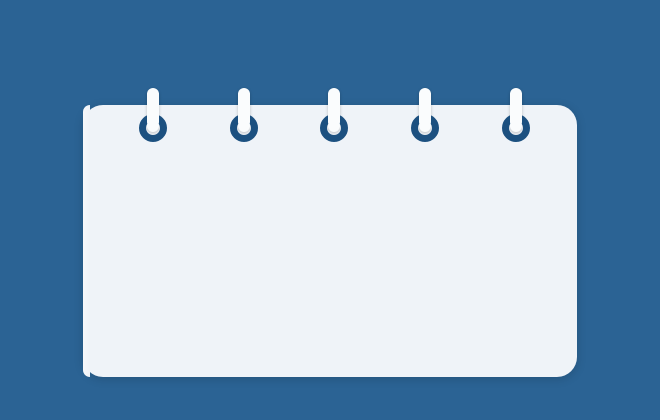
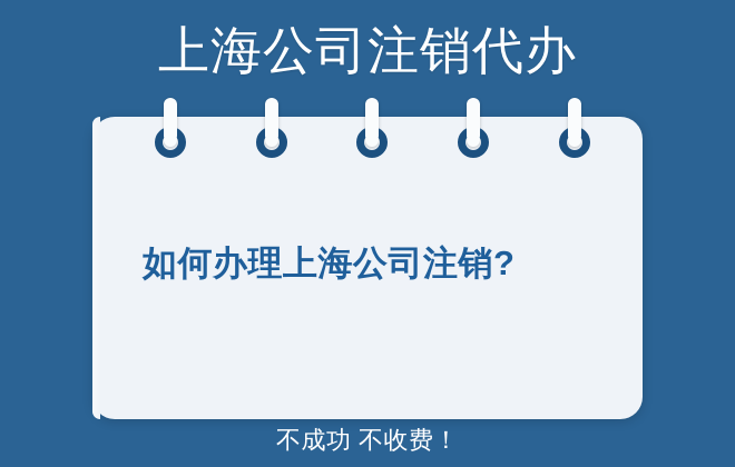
+ 上海公司注销代办
+ 如何办理上海公司注销?
+ 不成功 不收费！
